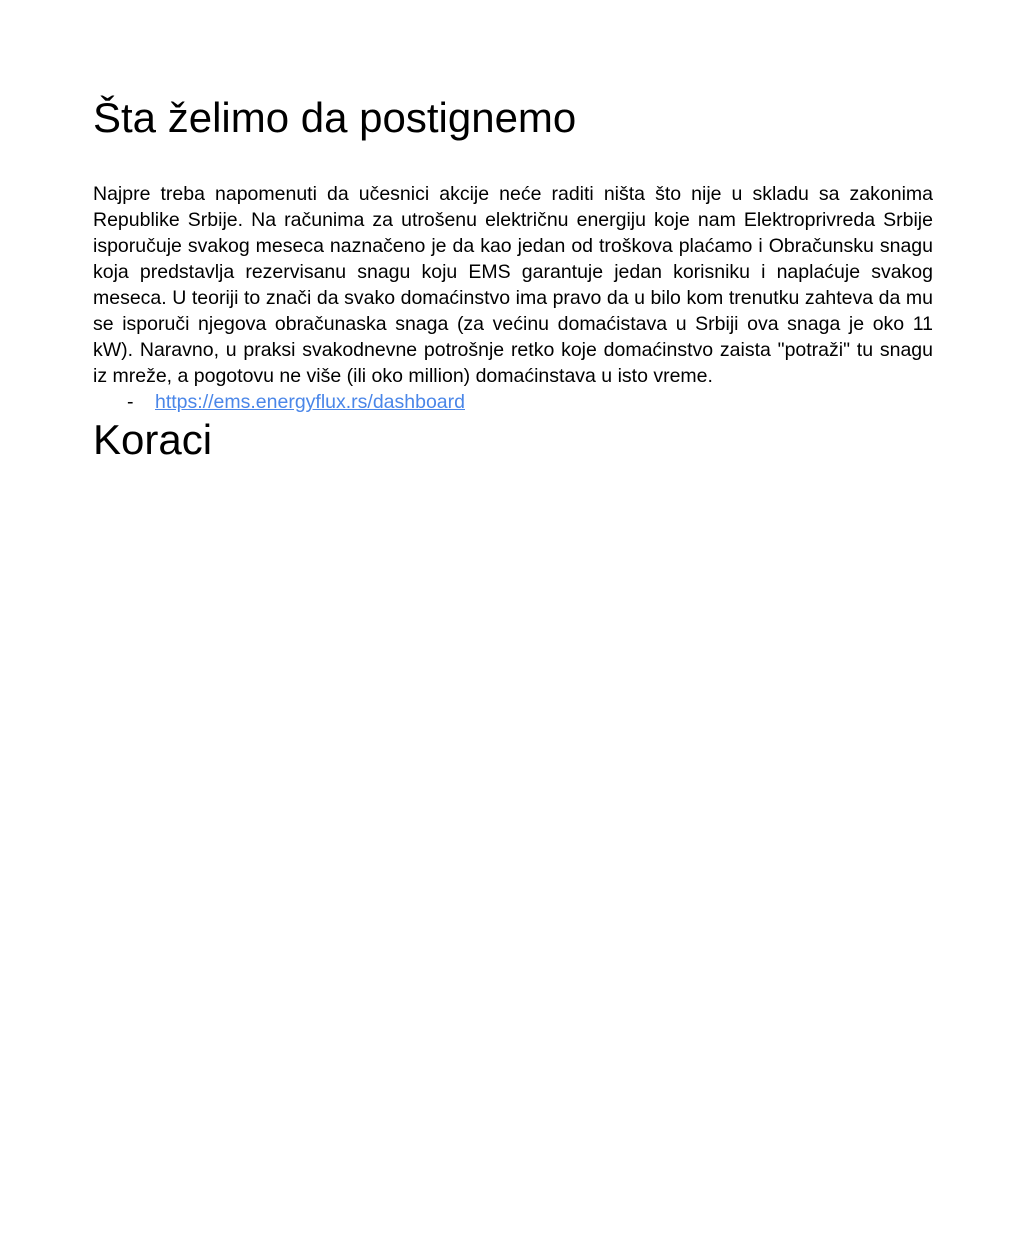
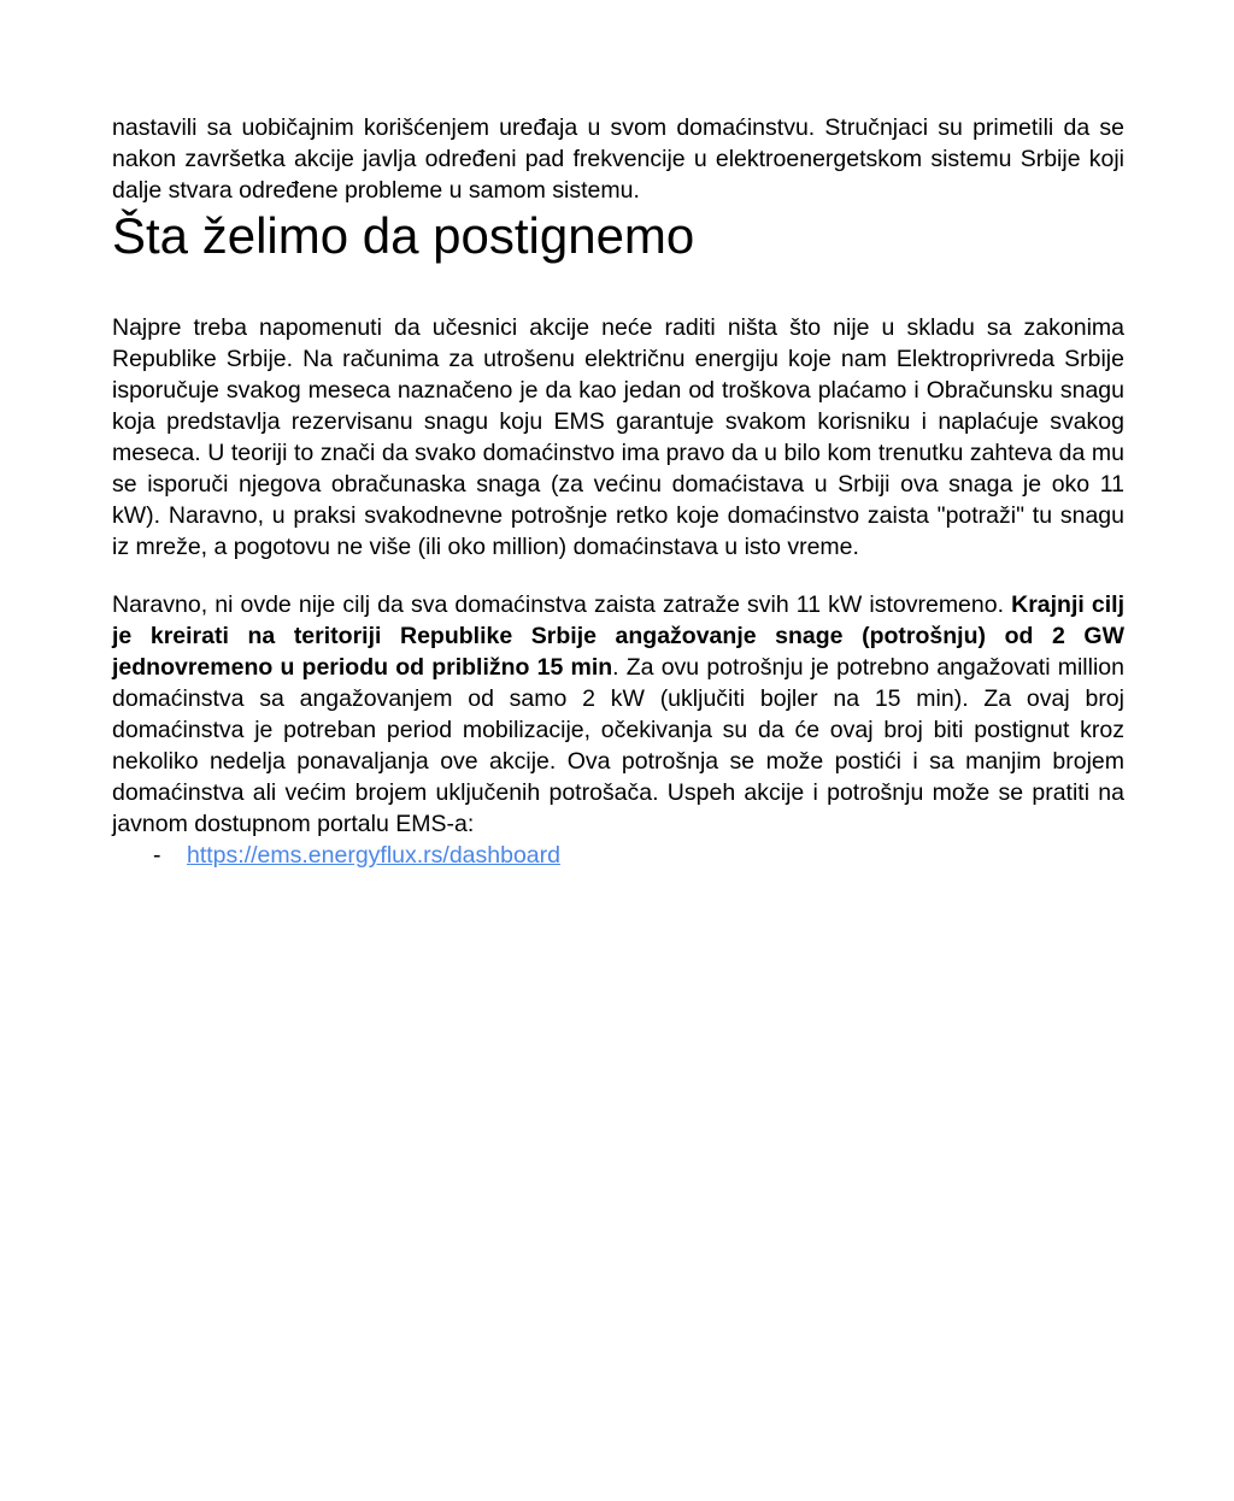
+ nastavili sa uobičajnim korišćenjem uređaja u svom domaćinstvu. Stručnjaci su primetili da se nakon završetka akcije javlja određeni pad frekvencije u elektroenergetskom sistemu Srbije koji dalje stvara određene probleme u samom sistemu.
  Šta želimo da postignemo
- Najpre treba napomenuti da učesnici akcije neće raditi ništa što nije u skladu sa zakonima Republike Srbije. Na računima za utrošenu električnu energiju koje nam Elektroprivreda Srbije isporučuje svakog meseca naznačeno je da kao jedan od troškova plaćamo i Obračunsku snagu koja predstavlja rezervisanu snagu koju EMS garantuje jedan korisniku i naplaćuje svakog meseca. U teoriji to znači da svako domaćinstvo ima pravo da u bilo kom trenutku zahteva da mu se isporuči njegova obračunaska snaga (za većinu domaćistava u Srbiji ova snaga je oko 11 kW). Naravno, u praksi svakodnevne potrošnje retko koje domaćinstvo zaista "potraži" tu snagu iz mreže, a pogotovu ne više (ili oko million) domaćinstava u isto vreme.
+ Najpre treba napomenuti da učesnici akcije neće raditi ništa što nije u skladu sa zakonima Republike Srbije. Na računima za utrošenu električnu energiju koje nam Elektroprivreda Srbije isporučuje svakog meseca naznačeno je da kao jedan od troškova plaćamo i Obračunsku snagu koja predstavlja rezervisanu snagu koju EMS garantuje svakom korisniku i naplaćuje svakog meseca. U teoriji to znači da svako domaćinstvo ima pravo da u bilo kom trenutku zahteva da mu se isporuči njegova obračunaska snaga (za većinu domaćistava u Srbiji ova snaga je oko 11 kW). Naravno, u praksi svakodnevne potrošnje retko koje domaćinstvo zaista "potraži" tu snagu iz mreže, a pogotovu ne više (ili oko million) domaćinstava u isto vreme.
+ Naravno, ni ovde nije cilj da sva domaćinstva zaista zatraže svih 11 kW istovremeno. Krajnji cilj je kreirati na teritoriji Republike Srbije angažovanje snage (potrošnju) od 2 GW jednovremeno u periodu od približno 15 min. Za ovu potrošnju je potrebno angažovati million domaćinstva sa angažovanjem od samo 2 kW (uključiti bojler na 15 min). Za ovaj broj domaćinstva je potreban period mobilizacije, očekivanja su da će ovaj broj biti postignut kroz nekoliko nedelja ponavaljanja ove akcije. Ova potrošnja se može postići i sa manjim brojem domaćinstva ali većim brojem uključenih potrošača. Uspeh akcije i potrošnju može se pratiti na javnom dostupnom portalu EMS-a:
  -
  https://ems.energyflux.rs/dashboard
- Koraci
